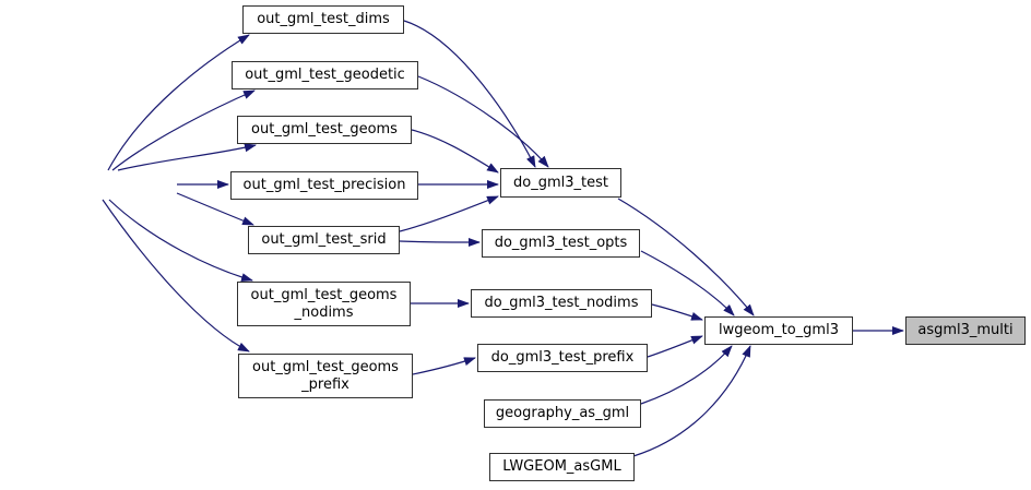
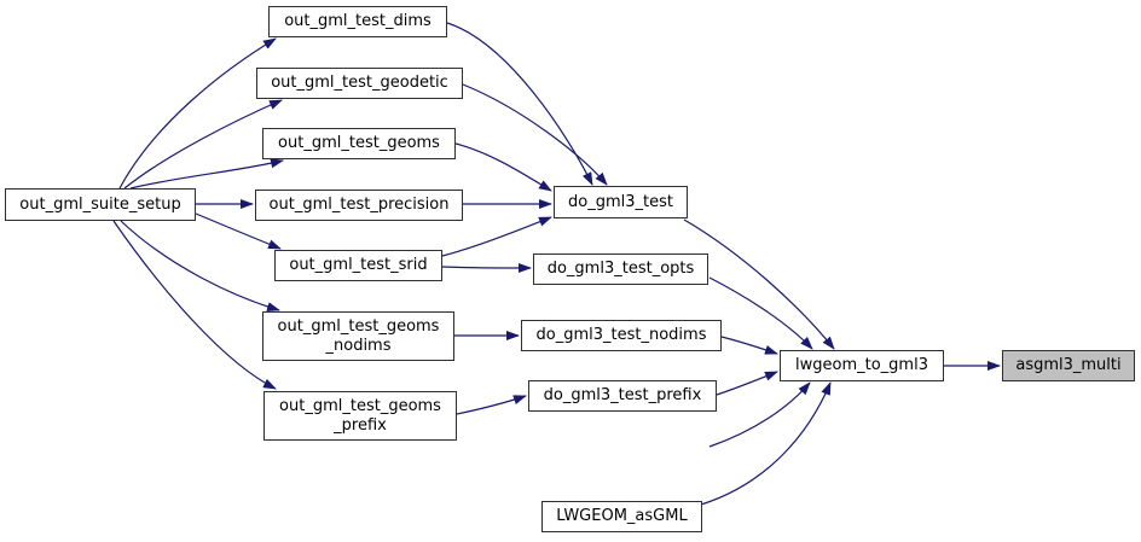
+ out_gml_suite_setup
  out_gml_test_dims
  out_gml_test_geodetic
  out_gml_test_geoms
  out_gml_test_precision
  out_gml_test_srid
  out_gml_test_geoms
  _nodims
  out_gml_test_geoms
  _prefix
  do_gml3_test
  do_gml3_test_opts
  do_gml3_test_nodims
  do_gml3_test_prefix
- geography_as_gml
  LWGEOM_asGML
  lwgeom_to_gml3
  asgml3_multi
